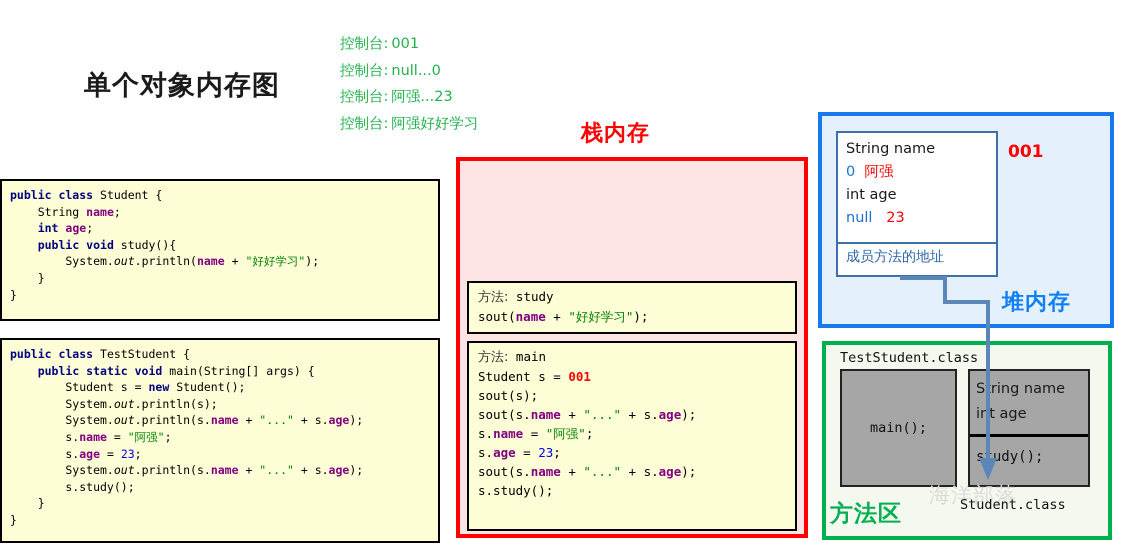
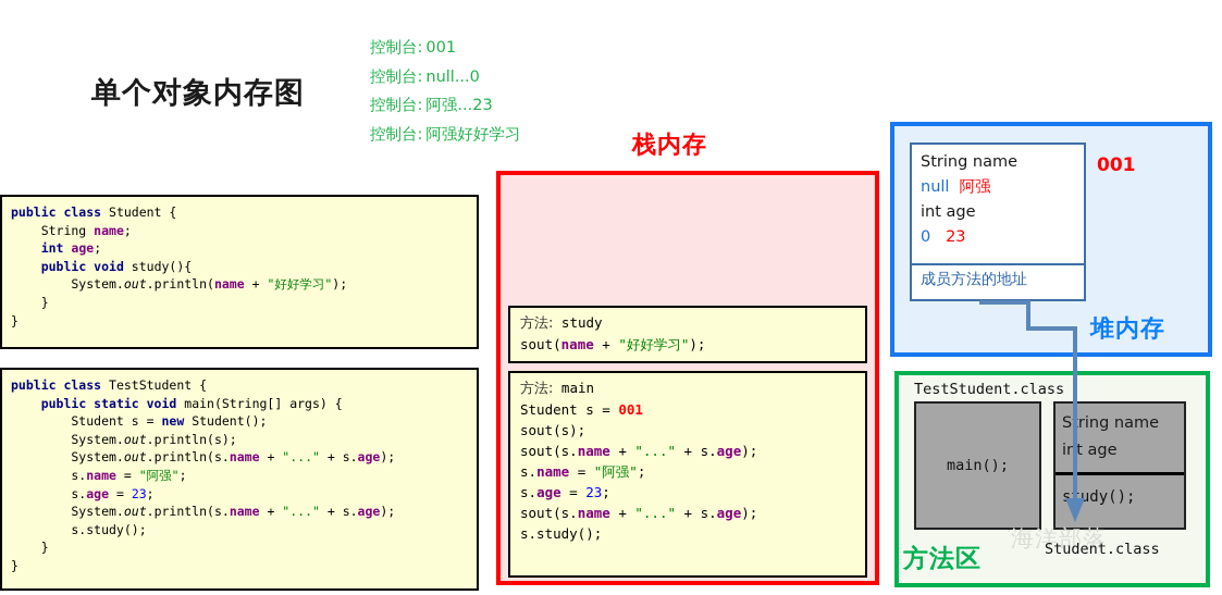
  单个对象内存图
  控制台: 001
  控制台: null...0
  控制台: 阿强...23
  控制台: 阿强好好学习
  public class Student {
  String name;
  int age;
  public void study(){
  System.out.println(name + "好好学习");
  }
  }
  public class TestStudent {
  public static void main(String[] args) {
  Student s = new Student();
  System.out.println(s);
  System.out.println(s.name + "..." + s.age);
  s.name = "阿强";
  s.age = 23;
  System.out.println(s.name + "..." + s.age);
  s.study();
  }
  }
  栈内存
  方法: study
  sout(name + "好好学习");
  方法: main
  Student s = 001
  sout(s);
  sout(s.name + "..." + s.age);
  s.name = "阿强";
  s.age = 23;
  sout(s.name + "..." + s.age);
  s.study();
  堆内存
  String name
- 0 阿强
+ null 阿强
  int age
- null 23
+ 0 23
  成员方法的地址
  001
  TestStudent.class
  main();
  Sring name
  int age
  sudy();
  Student.class
  方法区
  海洋部落
